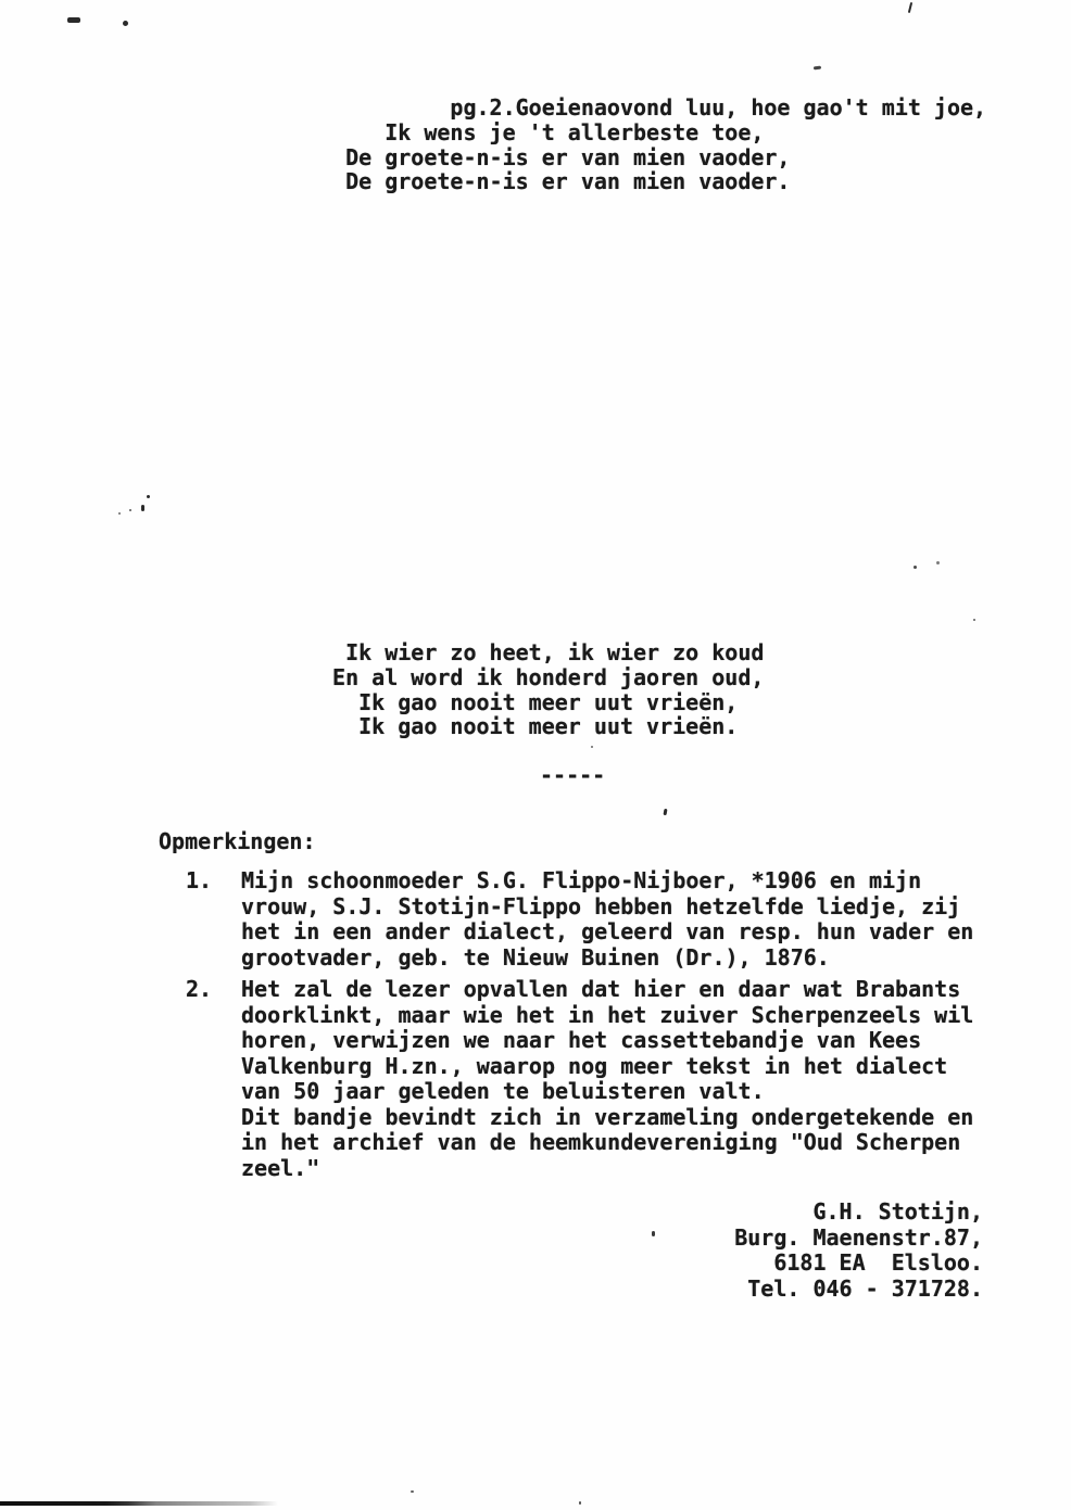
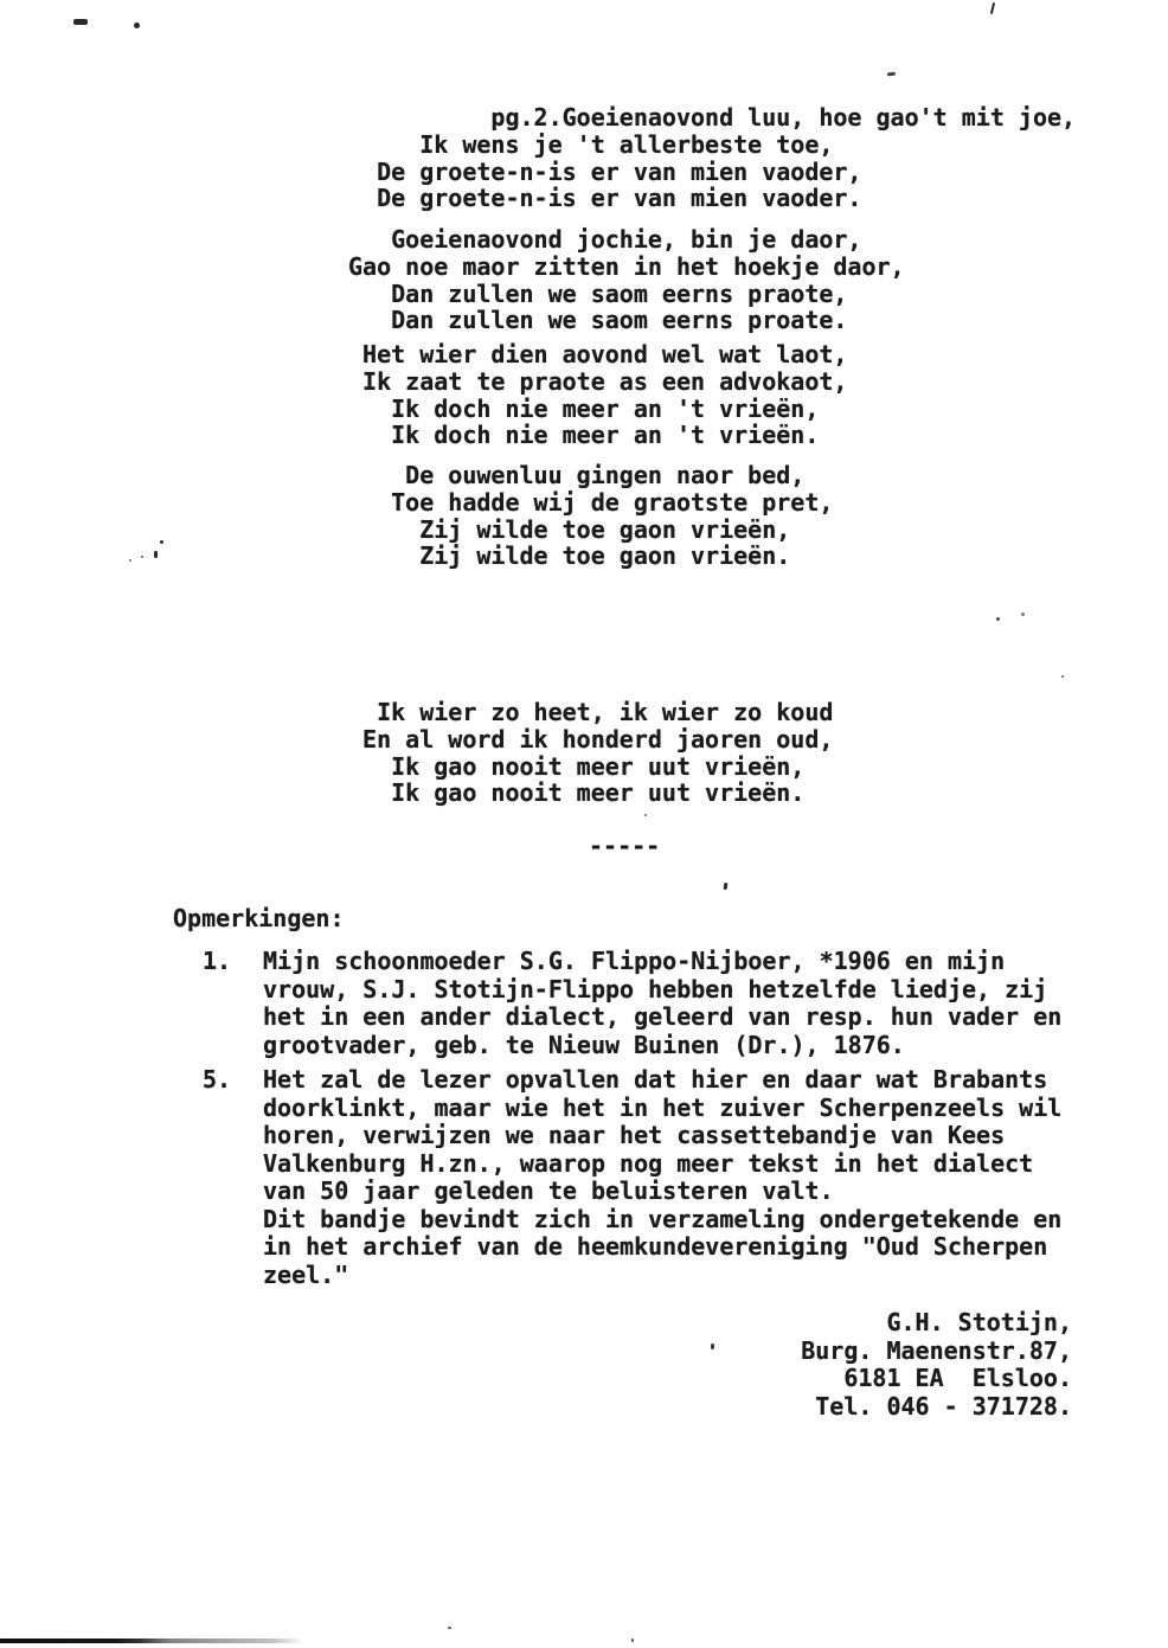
  pg.2.Goeienaovond luu, hoe gao't mit joe,
  Ik wens je 't allerbeste toe,
  De groete-n-is er van mien vaoder,
  De groete-n-is er van mien vaoder.
+ Goeienaovond jochie, bin je daor,
+ Gao noe maor zitten in het hoekje daor,
+ Dan zullen we saom eerns praote,
+ Dan zullen we saom eerns proate.
+ Het wier dien aovond wel wat laot,
+ Ik zaat te praote as een advokaot,
+ Ik doch nie meer an 't vrieën,
+ Ik doch nie meer an 't vrieën.
+ De ouwenluu gingen naor bed,
+ Toe hadde wij de graotste pret,
+ Zij wilde toe gaon vrieën,
+ Zij wilde toe gaon vrieën.
  Ik wier zo heet, ik wier zo koud
  En al word ik honderd jaoren oud,
  Ik gao nooit meer uut vrieën,
  Ik gao nooit meer uut vrieën.
  -----
  Opmerkingen:
  1.
  Mijn schoonmoeder S.G. Flippo-Nijboer, *1906 en mijn
  vrouw, S.J. Stotijn-Flippo hebben hetzelfde liedje, zij
  het in een ander dialect, geleerd van resp. hun vader en
  grootvader, geb. te Nieuw Buinen (Dr.), 1876.
- 2.
+ 5.
  Het zal de lezer opvallen dat hier en daar wat Brabants
  doorklinkt, maar wie het in het zuiver Scherpenzeels wil
  horen, verwijzen we naar het cassettebandje van Kees
  Valkenburg H.zn., waarop nog meer tekst in het dialect
  van 50 jaar geleden te beluisteren valt.
  Dit bandje bevindt zich in verzameling ondergetekende en
  in het archief van de heemkundevereniging "Oud Scherpen
  zeel."
  G.H. Stotijn,
  Burg. Maenenstr.87,
  6181 EA Elsloo.
  Tel. 046 - 371728.
